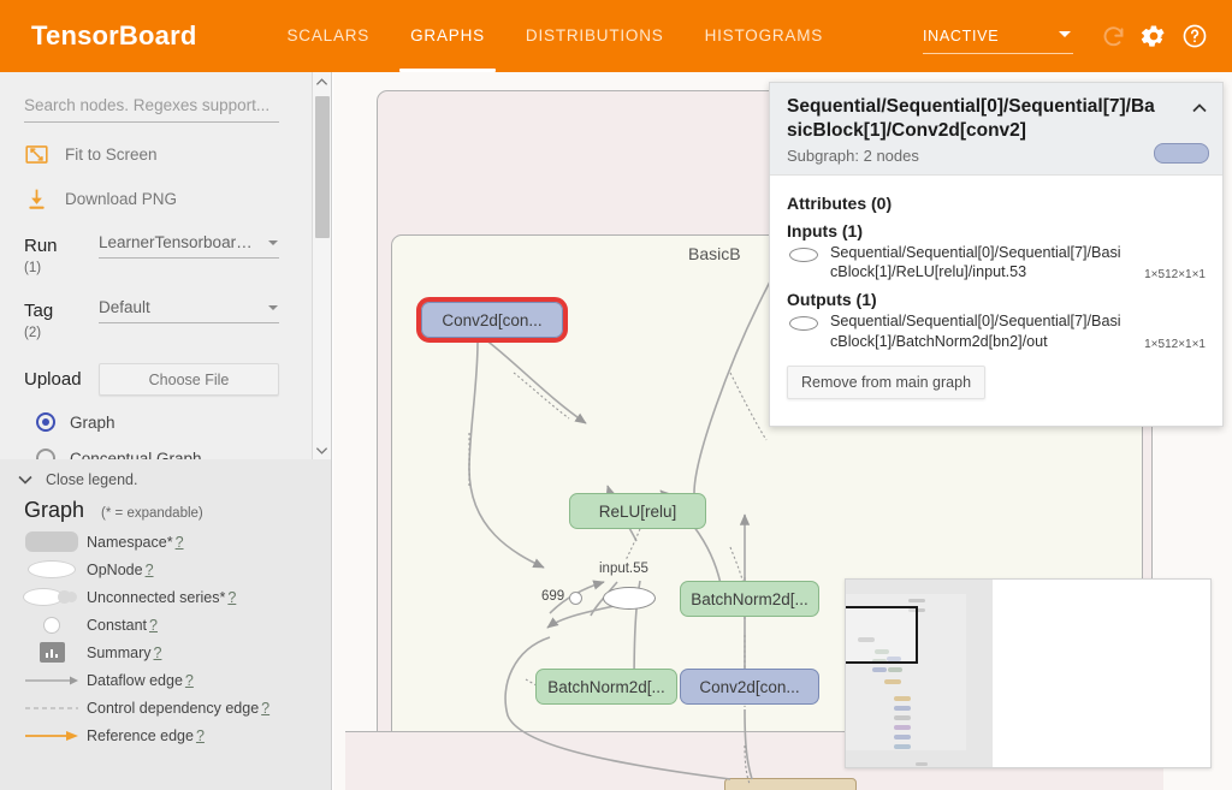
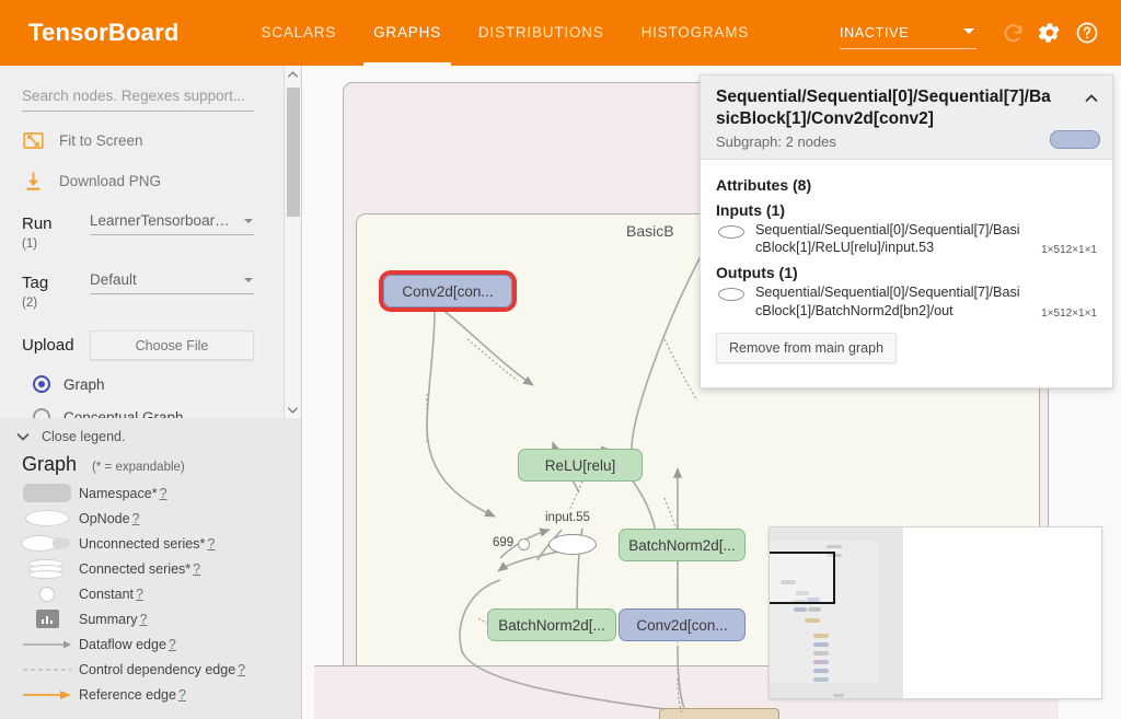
  TensorBoard
  SCALARS
  GRAPHS
  DISTRIBUTIONS
  HISTOGRAMS
  INACTIVE
  Search nodes. Regexes support...
  Fit to Screen
  Download PNG
  Run
  (1)
  LearnerTensorboard..
  Tag
  (2)
  Default
  Upload
  Choose File
  Graph
  Conceptual Graph
  Close legend.
  Graph
  (* = expandable)
  Namespace* ?
  OpNode ?
  Unconnected series* ?
+ Connected series* ?
  Constant ?
  Summary ?
  Dataflow edge ?
  Control dependency edge ?
  Reference edge ?
  BasicB
  Conv2d[con...
  ReLU[relu]
  BatchNorm2d[...
  BatchNorm2d[...
  Conv2d[con...
  input.55
  699
  Sequential/Sequential[0]/Sequential[7]/BasicBlock[1]/Conv2d[conv2]
  Subgraph: 2 nodes
- Attributes (0)
+ Attributes (8)
  Inputs (1)
  Sequential/Sequential[0]/Sequential[7]/BasicBlock[1]/ReLU[relu]/input.53
  1×512×1×1
  Outputs (1)
  Sequential/Sequential[0]/Sequential[7]/BasicBlock[1]/BatchNorm2d[bn2]/out
  1×512×1×1
  Remove from main graph
